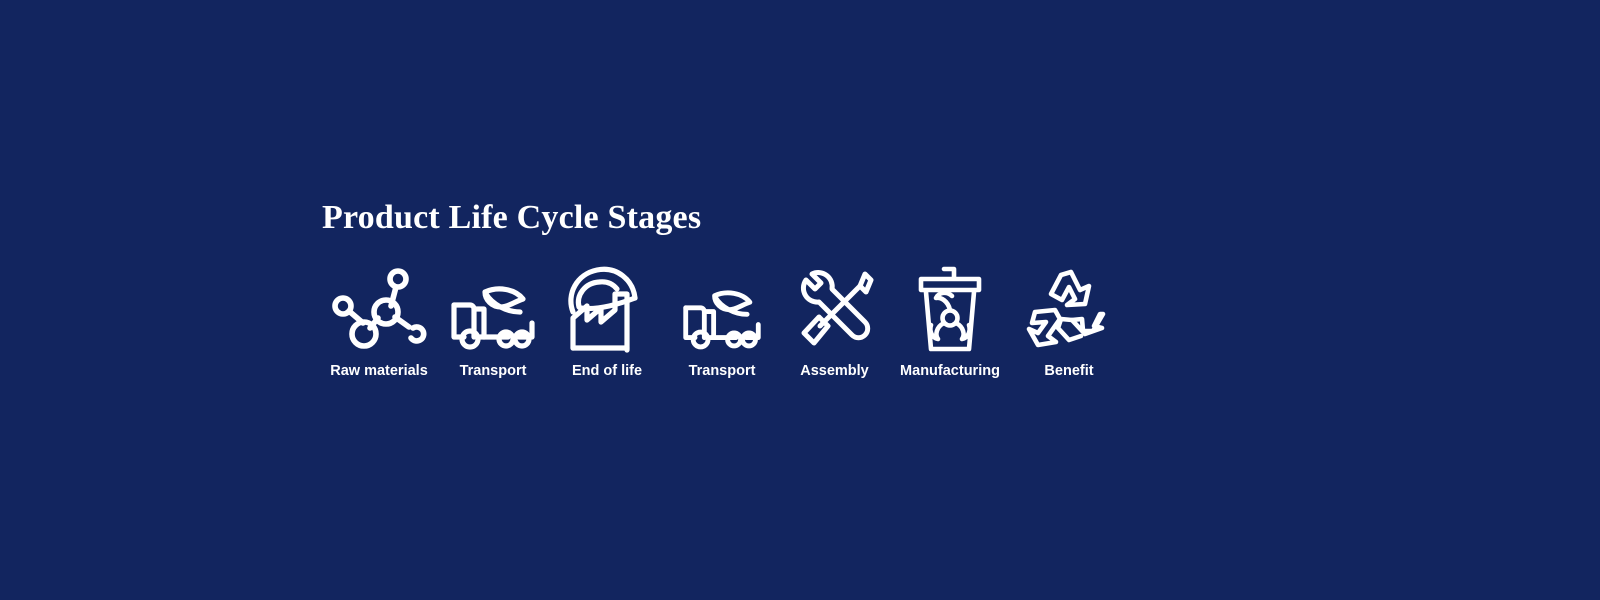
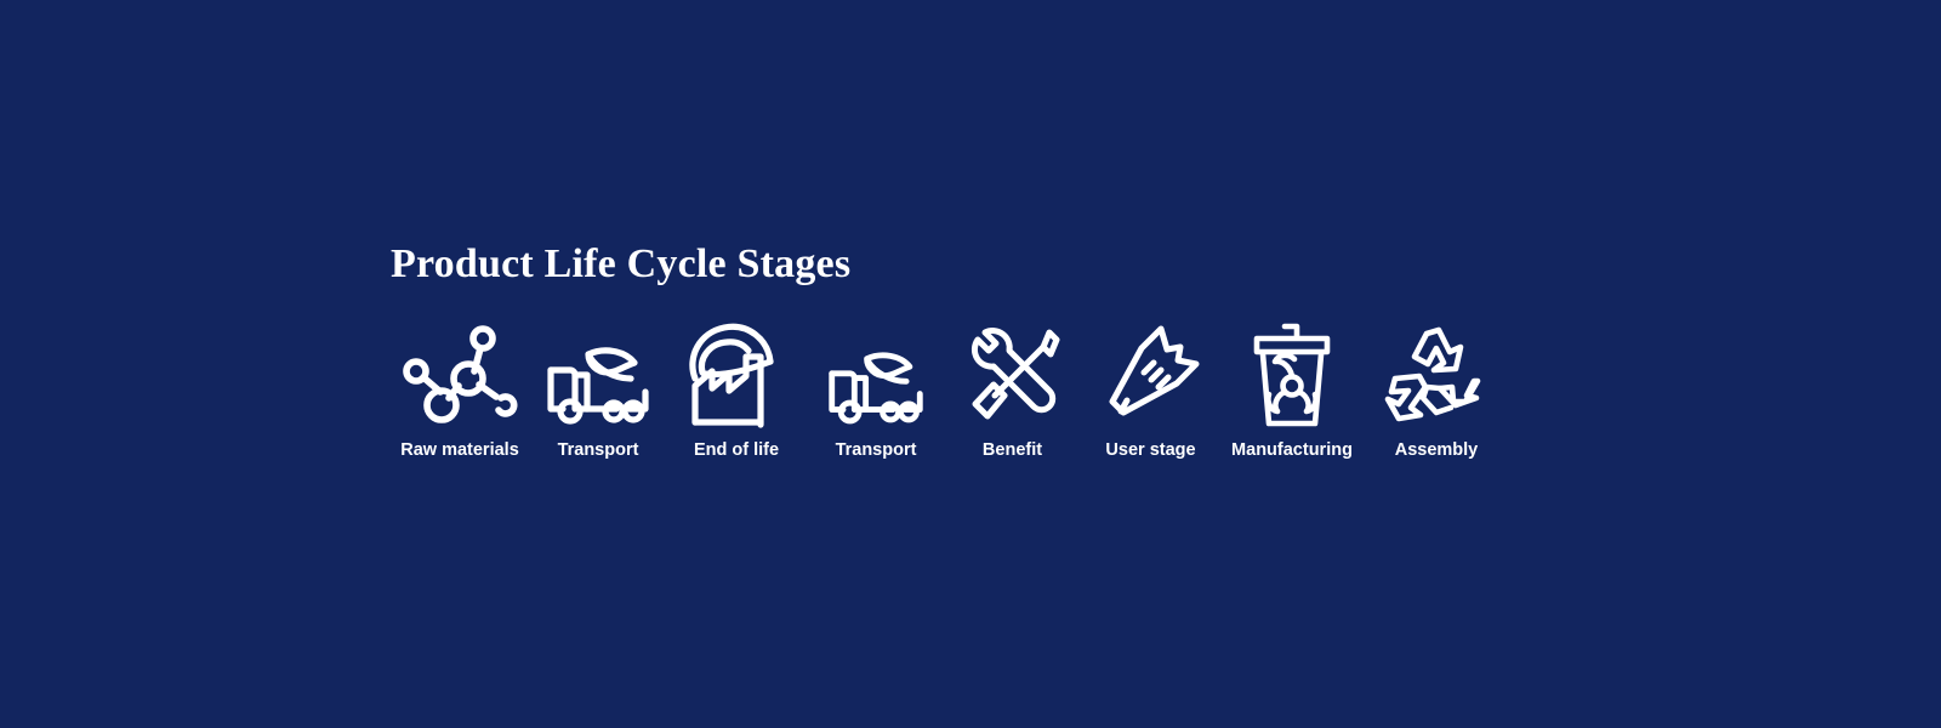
  Product Life Cycle Stages
  Raw materials
  Transport
  End of life
  Transport
- Assembly
+ Benefit
+ User stage
  Manufacturing
- Benefit
+ Assembly
